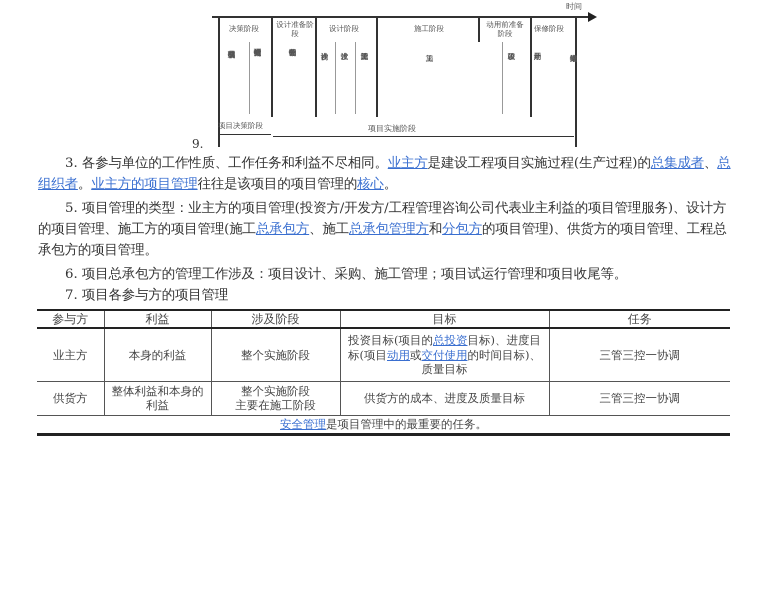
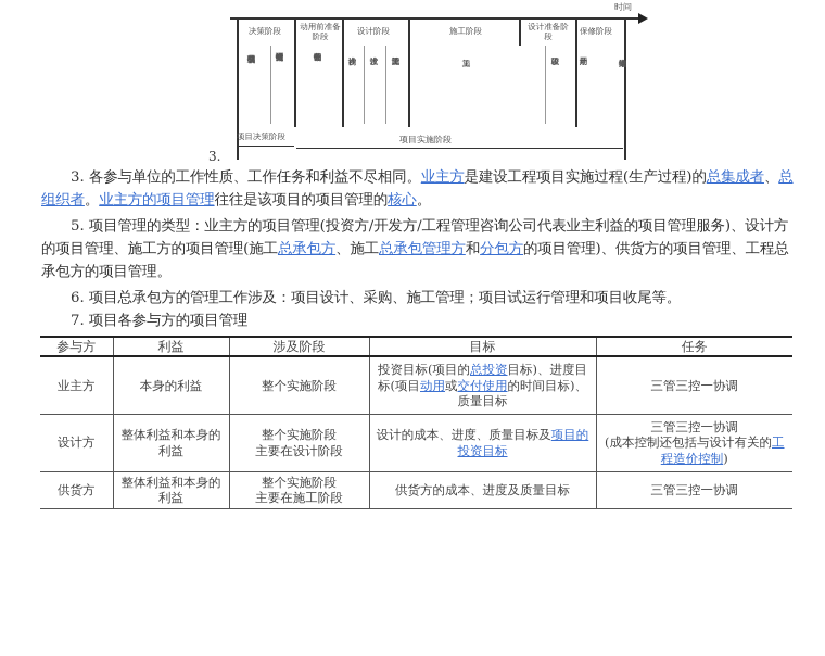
  时间
  决策阶段
- 设计准备阶段
+ 动用前准备阶段
  设计阶段
  施工阶段
- 动用前准备阶段
+ 设计准备阶段
  保修阶段
  项目决策阶段
  项目实施阶段
- 9.
+ 3.
  3. 各参与单位的工作性质、工作任务和利益不尽相同。业主方是建设工程项目实施过程(生产过程)的总集成者、总组织者。业主方的项目管理往往是该项目的项目管理的核心。
  5. 项目管理的类型：业主方的项目管理(投资方/开发方/工程管理咨询公司代表业主利益的项目管理服务)、设计方的项目管理、施工方的项目管理(施工总承包方、施工总承包管理方和分包方的项目管理)、供货方的项目管理、工程总承包方的项目管理。
  6. 项目总承包方的管理工作涉及：项目设计、采购、施工管理；项目试运行管理和项目收尾等。
  7. 项目各参与方的项目管理
  参与方	利益	涉及阶段	目标	任务
  业主方	本身的利益	整个实施阶段	投资目标(项目的总投资目标)、进度目标(项目动用或交付使用的时间目标)、质量目标	三管三控一协调
+ 设计方	整体利益和本身的利益	整个实施阶段主要在设计阶段	设计的成本、进度、质量目标及项目的投资目标	三管三控一协调(成本控制还包括与设计有关的工程造价控制)
  供货方	整体利益和本身的利益	整个实施阶段主要在施工阶段	供货方的成本、进度及质量目标	三管三控一协调
- 安全管理是项目管理中的最重要的任务。
